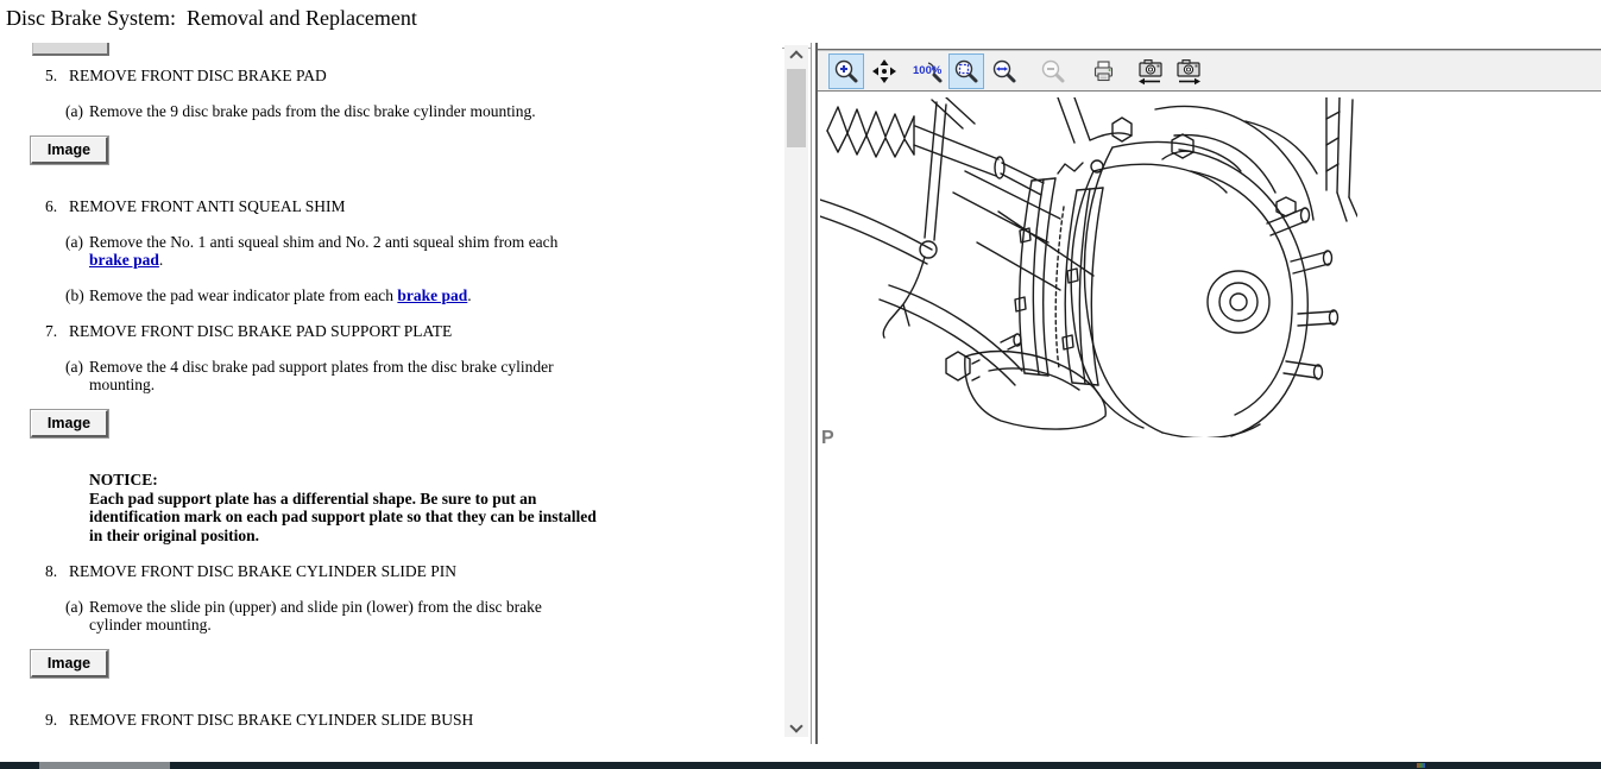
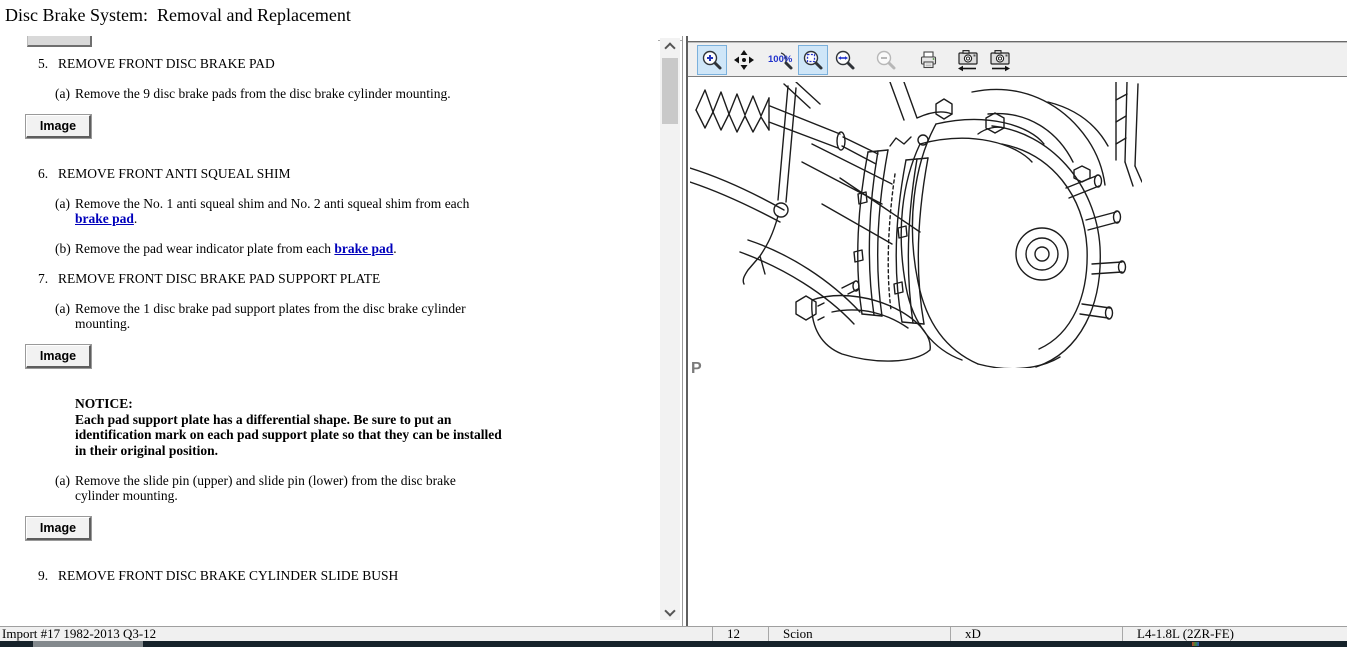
  Disc Brake System: Removal and Replacement
  5.
  REMOVE FRONT DISC BRAKE PAD
  (a)
  Remove the 9 disc brake pads from the disc brake cylinder mounting.
  Image
  6.
  REMOVE FRONT ANTI SQUEAL SHIM
  (a)
  Remove the No. 1 anti squeal shim and No. 2 anti squeal shim from each brake pad.
  (b)
  Remove the pad wear indicator plate from each brake pad.
  7.
  REMOVE FRONT DISC BRAKE PAD SUPPORT PLATE
  (a)
- Remove the 4 disc brake pad support plates from the disc brake cylinder mounting.
+ Remove the 1 disc brake pad support plates from the disc brake cylinder mounting.
  Image
  NOTICE:
  Each pad support plate has a differential shape. Be sure to put an identification mark on each pad support plate so that they can be installed in their original position.
- 8.
- REMOVE FRONT DISC BRAKE CYLINDER SLIDE PIN
  (a)
  Remove the slide pin (upper) and slide pin (lower) from the disc brake cylinder mounting.
  Image
  9.
  REMOVE FRONT DISC BRAKE CYLINDER SLIDE BUSH
  100%
  P
+ Import #17 1982-2013 Q3-12
+ 12
+ Scion
+ xD
+ L4-1.8L (2ZR-FE)
